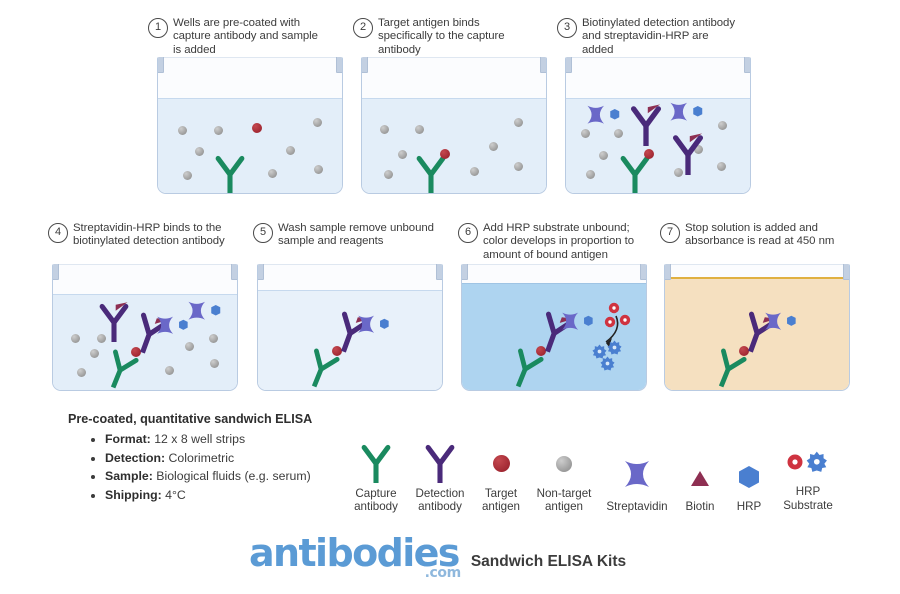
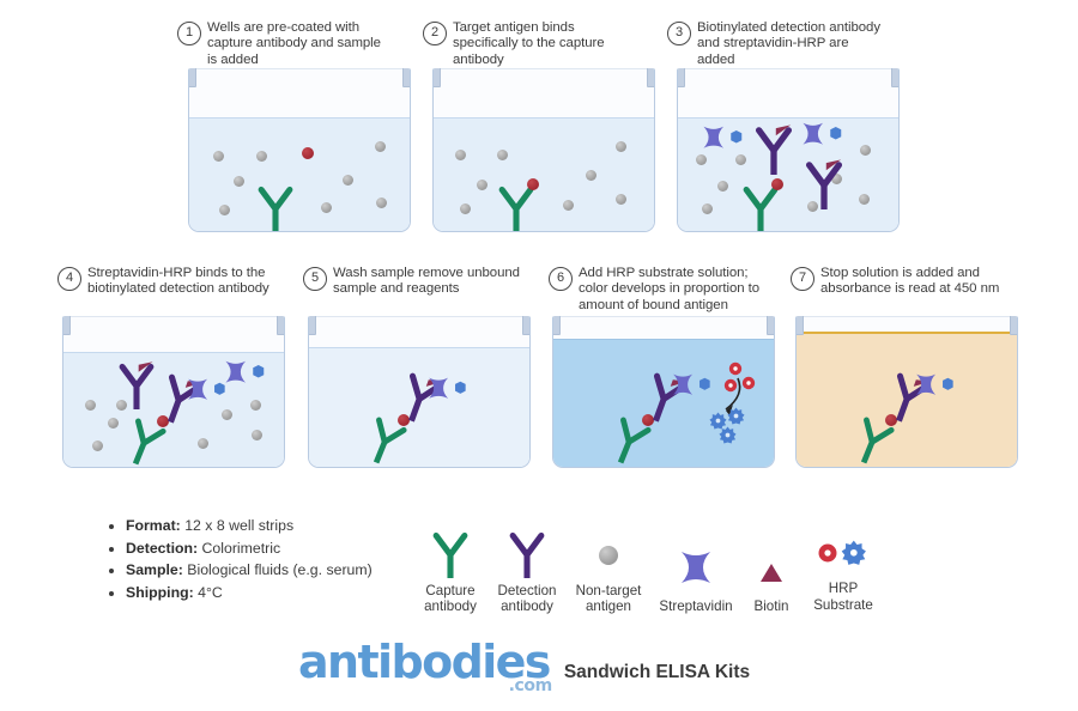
  1
  Wells are pre-coated with capture antibody and sample is added
  2
  Target antigen binds specifically to the capture antibody
  3
  Biotinylated detection antibody and streptavidin-HRP are added
  4
  Streptavidin-HRP binds to the biotinylated detection antibody
  5
  Wash sample remove unbound sample and reagents
  6
- Add HRP substrate unbound; color develops in proportion to amount of bound antigen
+ Add HRP substrate solution; color develops in proportion to amount of bound antigen
  7
  Stop solution is added and absorbance is read at 450 nm
- Pre-coated, quantitative sandwich ELISA
  Format: 12 x 8 well strips
  Detection: Colorimetric
  Sample: Biological fluids (e.g. serum)
  Shipping: 4°C
  Capture antibody
  Detection antibody
- Target antigen
  Non-target antigen
  Streptavidin
  Biotin
- HRP
  HRP Substrate
  antibodies
  .com
  Sandwich ELISA Kits
